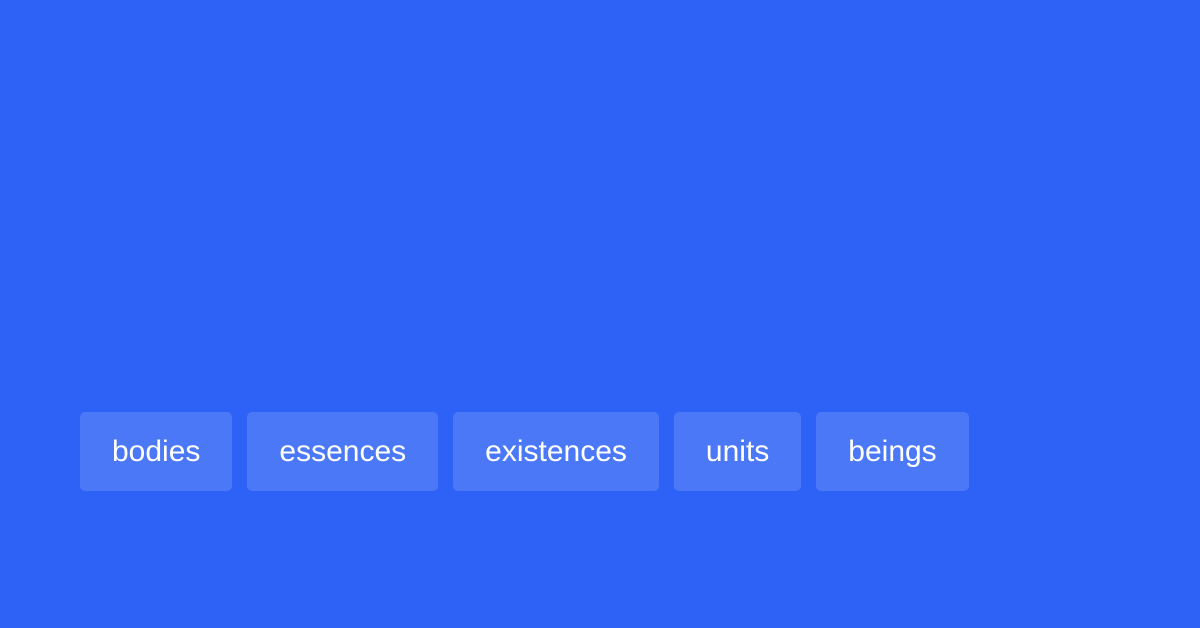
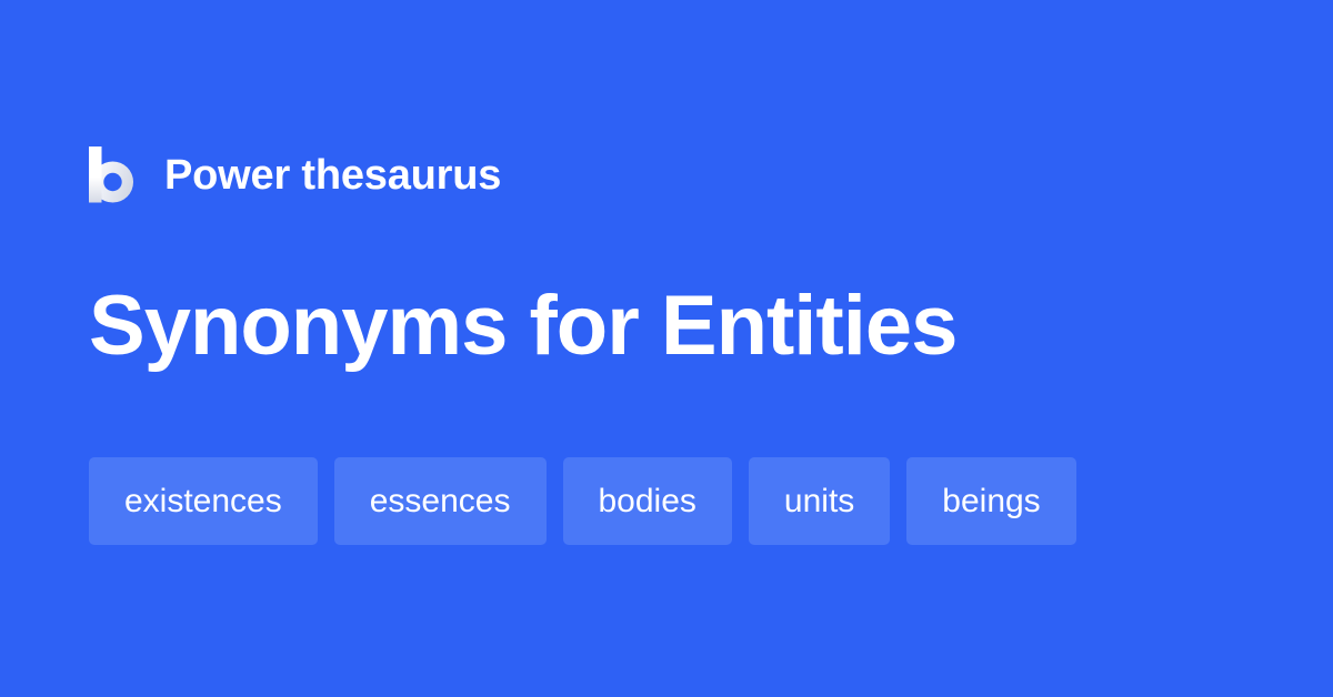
+ Power thesaurus
+ Synonyms for Entities
- bodies
+ existences
  essences
- existences
+ bodies
  units
  beings
